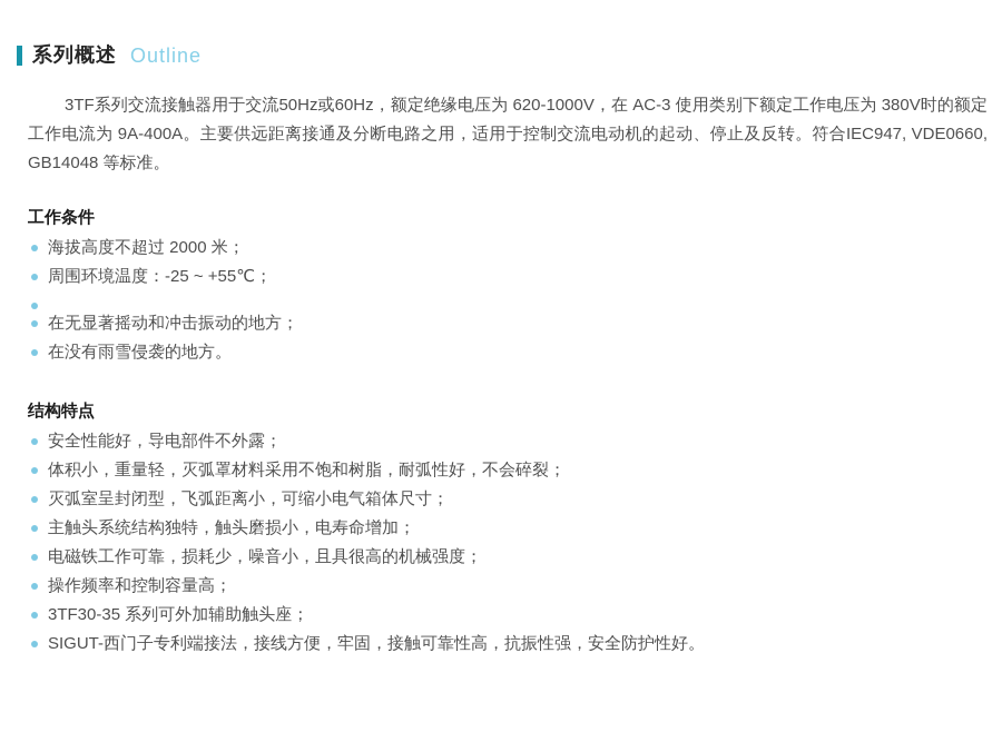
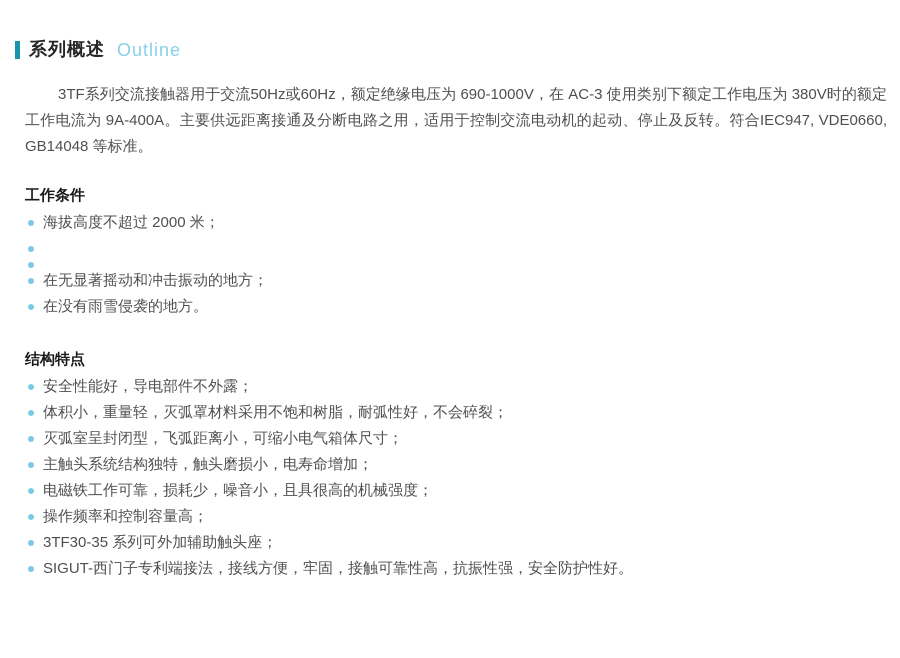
  系列概述
  Outline
- 3TF系列交流接触器用于交流50Hz或60Hz，额定绝缘电压为 620-1000V，在 AC-3 使用类别下额定工作电压为 380V时的额定工作电流为 9A-400A。主要供远距离接通及分断电路之用，适用于控制交流电动机的起动、停止及反转。符合IEC947, VDE0660, GB14048 等标准。
+ 3TF系列交流接触器用于交流50Hz或60Hz，额定绝缘电压为 690-1000V，在 AC-3 使用类别下额定工作电压为 380V时的额定工作电流为 9A-400A。主要供远距离接通及分断电路之用，适用于控制交流电动机的起动、停止及反转。符合IEC947, VDE0660, GB14048 等标准。
  工作条件
  海拔高度不超过 2000 米；
- 周围环境温度：-25 ~ +55℃；
  在无显著摇动和冲击振动的地方；
  在没有雨雪侵袭的地方。
  结构特点
  安全性能好，导电部件不外露；
  体积小，重量轻，灭弧罩材料采用不饱和树脂，耐弧性好，不会碎裂；
  灭弧室呈封闭型，飞弧距离小，可缩小电气箱体尺寸；
  主触头系统结构独特，触头磨损小，电寿命增加；
  电磁铁工作可靠，损耗少，噪音小，且具很高的机械强度；
  操作频率和控制容量高；
  3TF30-35 系列可外加辅助触头座；
  SIGUT-西门子专利端接法，接线方便，牢固，接触可靠性高，抗振性强，安全防护性好。
